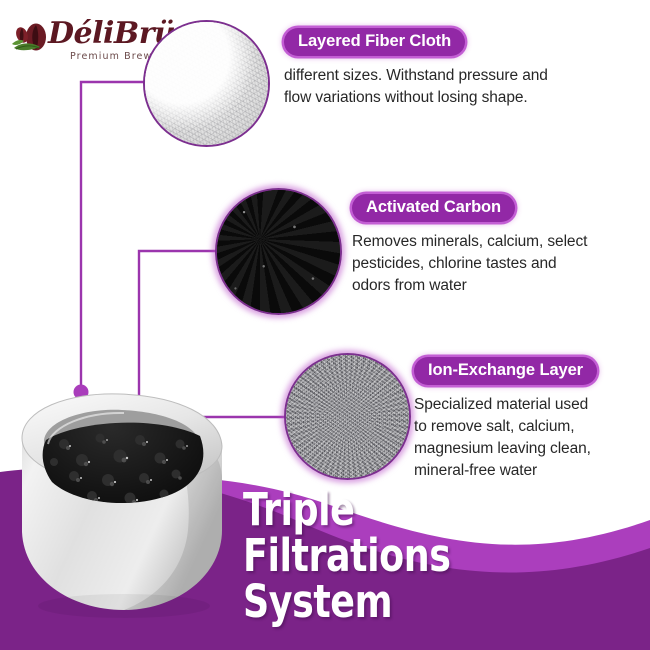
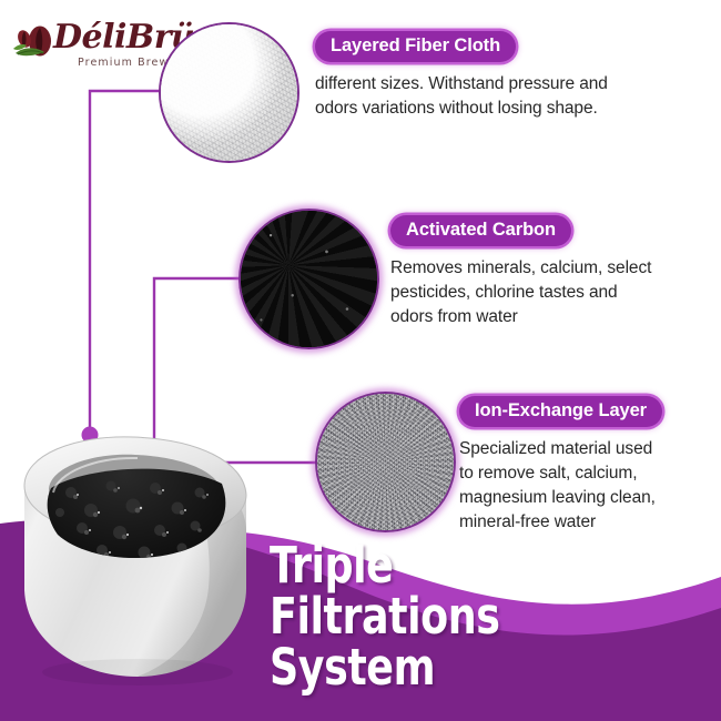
  DéliBrü
  Premium Brew
  Layered Fiber Cloth
  different sizes. Withstand pressure and
- flow variations without losing shape.
+ odors variations without losing shape.
  Activated Carbon
  Removes minerals, calcium, select
  pesticides, chlorine tastes and
  odors from water
  Ion-Exchange Layer
  Specialized material used
  to remove salt, calcium,
  magnesium leaving clean,
  mineral-free water
  Triple
  Filtrations
  System
